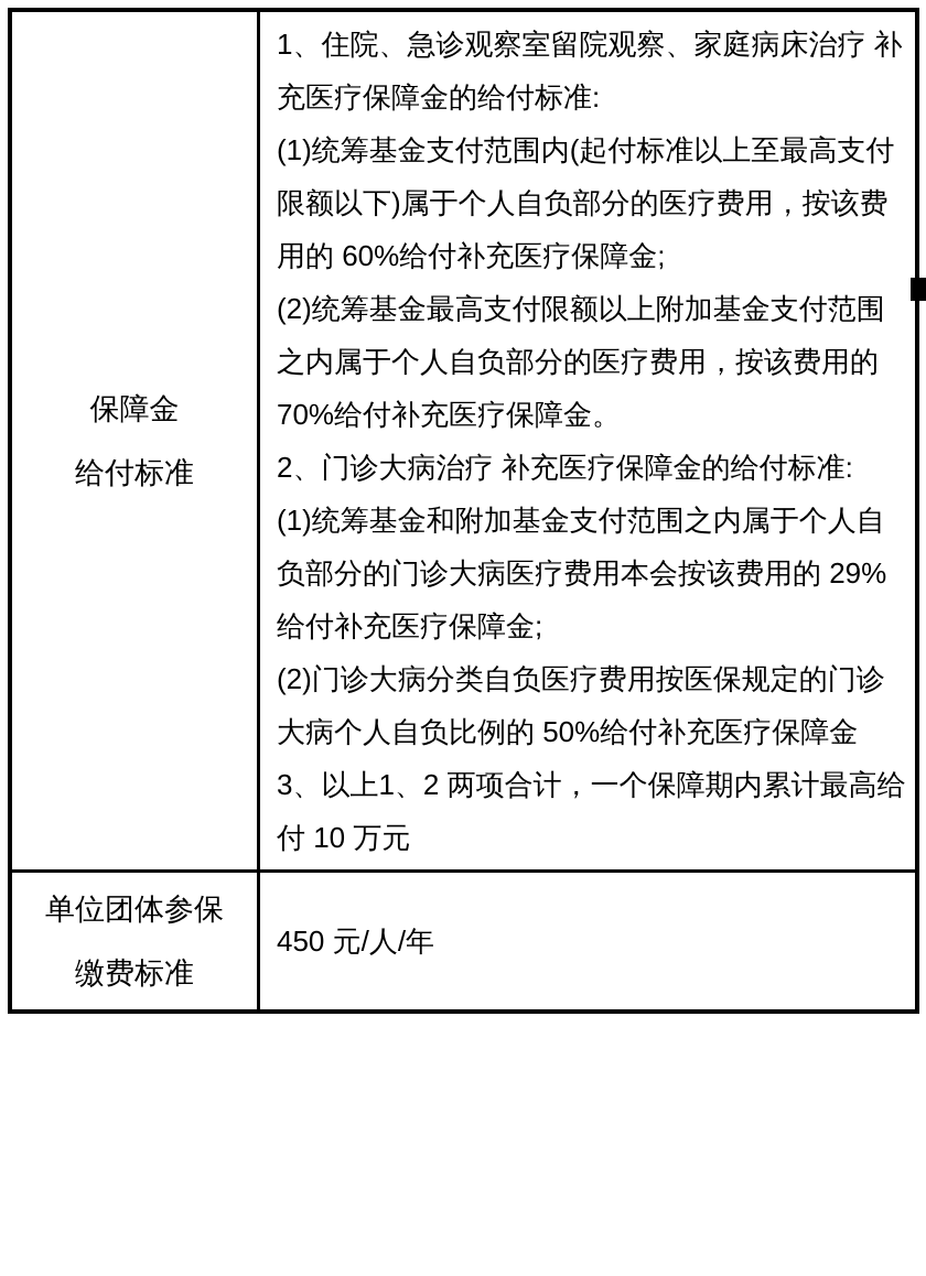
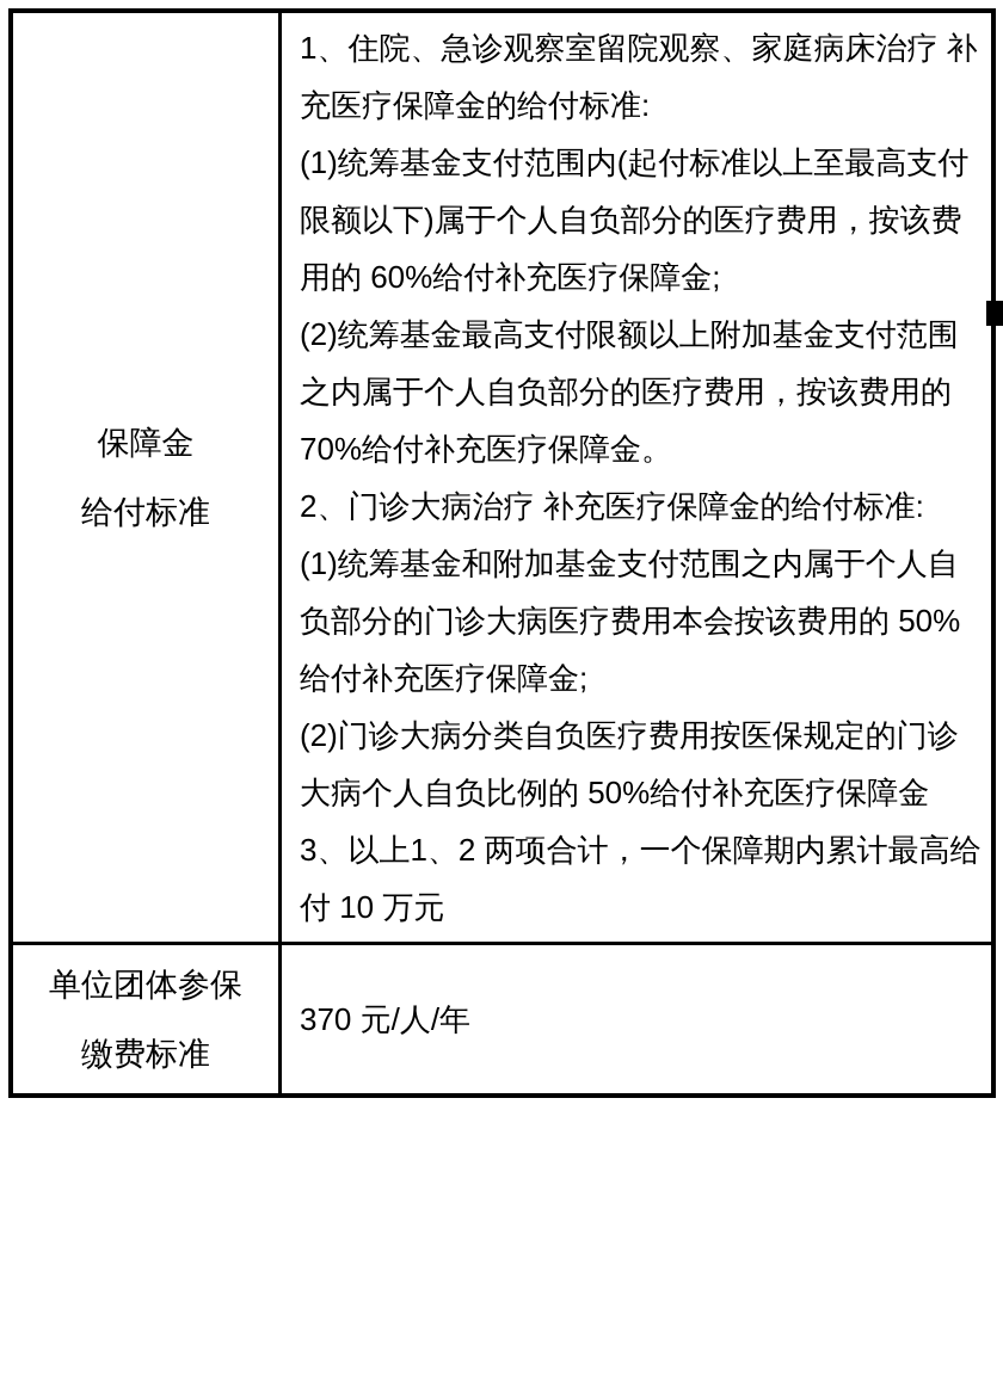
- 保障金给付标准	1、住院、急诊观察室留院观察、家庭病床治疗 补充医疗保障金的给付标准:(1)统筹基金支付范围内(起付标准以上至最高支付限额以下)属于个人自负部分的医疗费用，按该费用的 60%给付补充医疗保障金;(2)统筹基金最高支付限额以上附加基金支付范围之内属于个人自负部分的医疗费用，按该费用的70%给付补充医疗保障金。2、门诊大病治疗 补充医疗保障金的给付标准:(1)统筹基金和附加基金支付范围之内属于个人自负部分的门诊大病医疗费用本会按该费用的 29%给付补充医疗保障金;(2)门诊大病分类自负医疗费用按医保规定的门诊大病个人自负比例的 50%给付补充医疗保障金3、以上1、2 两项合计，一个保障期内累计最高给付 10 万元
+ 保障金给付标准	1、住院、急诊观察室留院观察、家庭病床治疗 补充医疗保障金的给付标准:(1)统筹基金支付范围内(起付标准以上至最高支付限额以下)属于个人自负部分的医疗费用，按该费用的 60%给付补充医疗保障金;(2)统筹基金最高支付限额以上附加基金支付范围之内属于个人自负部分的医疗费用，按该费用的70%给付补充医疗保障金。2、门诊大病治疗 补充医疗保障金的给付标准:(1)统筹基金和附加基金支付范围之内属于个人自负部分的门诊大病医疗费用本会按该费用的 50%给付补充医疗保障金;(2)门诊大病分类自负医疗费用按医保规定的门诊大病个人自负比例的 50%给付补充医疗保障金3、以上1、2 两项合计，一个保障期内累计最高给付 10 万元
- 单位团体参保缴费标准	450 元/人/年
+ 单位团体参保缴费标准	370 元/人/年
